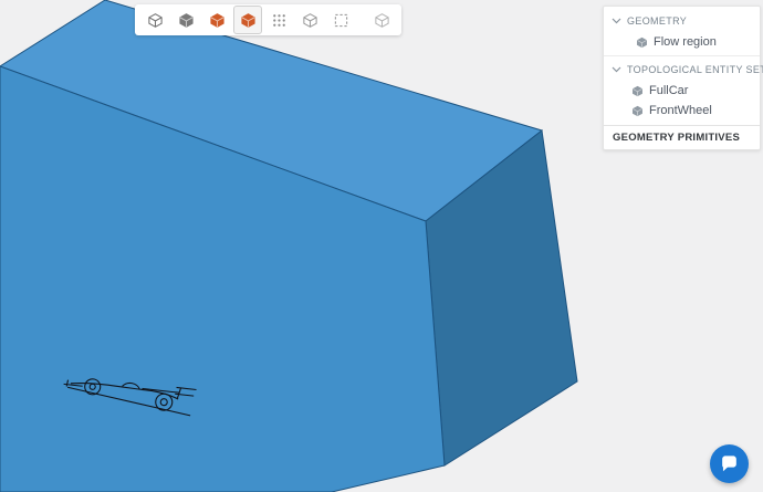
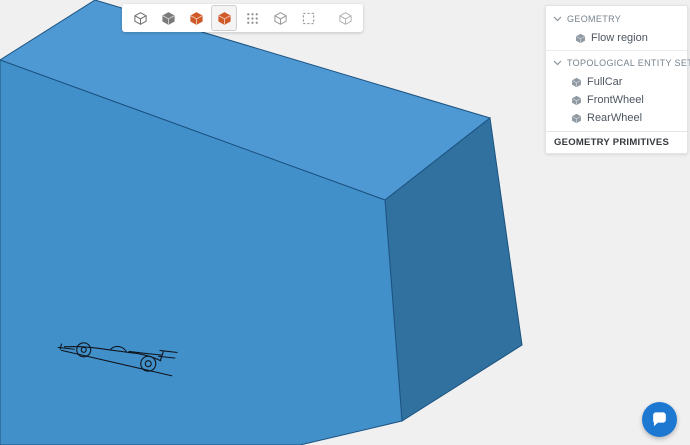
  GEOMETRY
  Flow region
  TOPOLOGICAL ENTITY SE
  FullCar
  FrontWheel
+ RearWheel
  GEOMETRY PRIMITIVES
